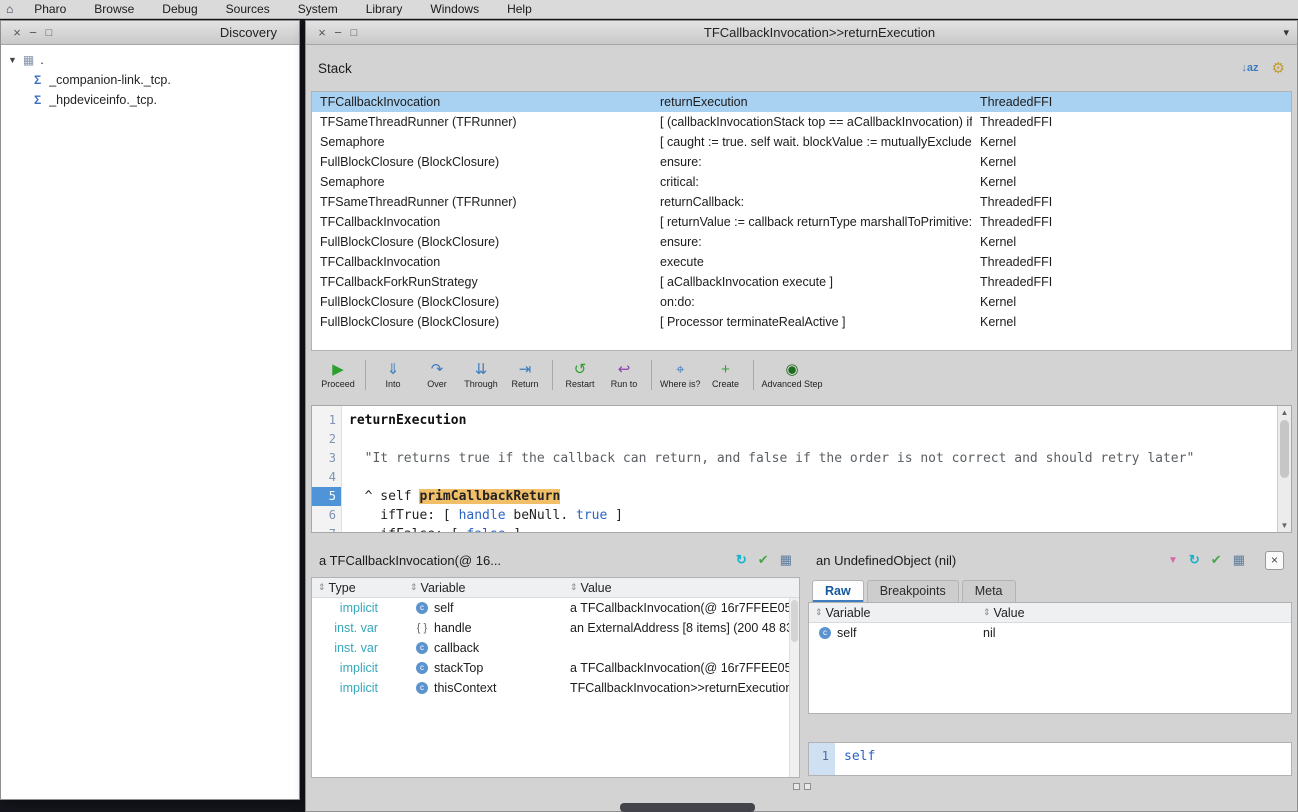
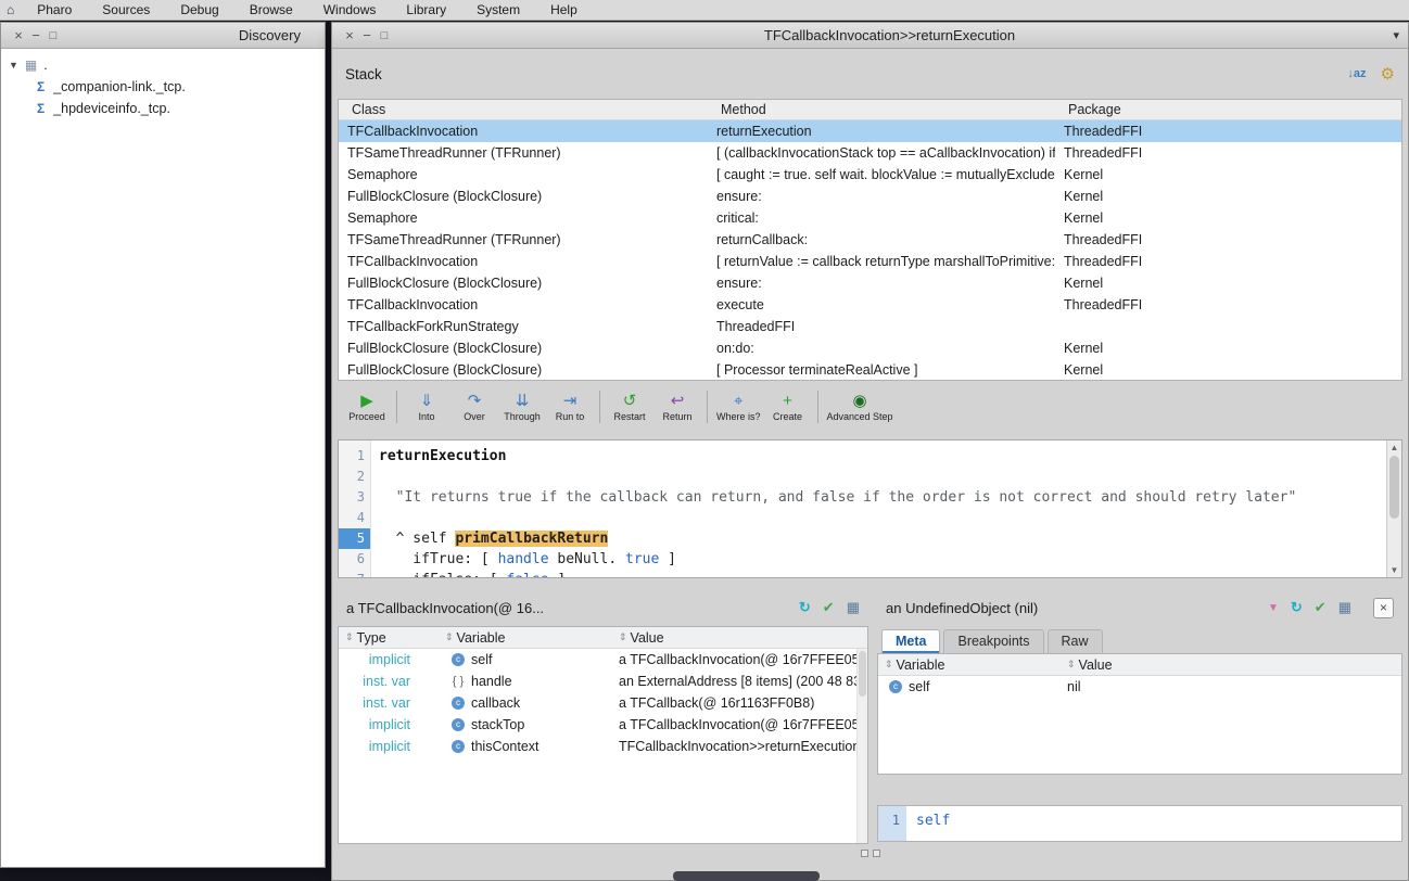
  ⌂
  Pharo
- Browse
+ Sources
  Debug
- Sources
+ Browse
- System
+ Windows
  Library
- Windows
+ System
  Help
  ×
  −
  □
  Discovery
  ▼
  ▦
  .
  Σ
  _companion-link._tcp.
  Σ
  _hpdeviceinfo._tcp.
  ×
  −
  □
  TFCallbackInvocation>>returnExecution
  ▾
  Stack
  ↓az
  ⚙
+ Class
+ Method
+ Package
  TFCallbackInvocation
  returnExecution
  ThreadedFFI
  TFSameThreadRunner (TFRunner)
  [ (callbackInvocationStack top == aCallbackInvocation) if
  ThreadedFFI
  Semaphore
  [ caught := true. self wait. blockValue := mutuallyExclude
  Kernel
  FullBlockClosure (BlockClosure)
  ensure:
  Kernel
  Semaphore
  critical:
  Kernel
  TFSameThreadRunner (TFRunner)
  returnCallback:
  ThreadedFFI
  TFCallbackInvocation
  [ returnValue := callback returnType marshallToPrimitive:
  ThreadedFFI
  FullBlockClosure (BlockClosure)
  ensure:
  Kernel
  TFCallbackInvocation
  execute
  ThreadedFFI
  TFCallbackForkRunStrategy
- [ aCallbackInvocation execute ]
  ThreadedFFI
  FullBlockClosure (BlockClosure)
  on:do:
  Kernel
  FullBlockClosure (BlockClosure)
  [ Processor terminateRealActive ]
  Kernel
  ▶
  Proceed
  ⇓
  Into
  ↷
  Over
  ⇊
  Through
  ⇥
- Return
+ Run to
  ↺
  Restart
  ↩
- Run to
+ Return
  ⌖
  Where is?
  +
  Create
  ◉
  Advanced Step
  1
  2
  3
  4
  5
  6
  returnExecution
  "It returns true if the callback can return, and false if the order is not correct and should retry later"
  ^ self primCallbackReturn
  ifTrue: [ handle beNull. true ]
  ▲
  ▼
  a TFCallbackInvocation(@ 16...
  ↻
  ✔
  ▦
  ⇕
  Type
  ⇕
  Variable
  ⇕
  Value
  implicit
  c
  self
  a TFCallbackInvocation(@ 16r7FFEE0
  inst. var
  { }
  handle
  an ExternalAddress [8 items] (200 48 8
  inst. var
  c
  callback
+ a TFCallback(@ 16r1163FF0B8)
  implicit
  c
  stackTop
  a TFCallbackInvocation(@ 16r7FFEE0
  implicit
  c
  thisContext
  TFCallbackInvocation>>returnExecutio
  an UndefinedObject (nil)
  ▼
  ↻
  ✔
  ▦
  ×
- Raw
+ Meta
  Breakpoints
- Meta
+ Raw
  ⇕
  Variable
  ⇕
  Value
  c
  self
  nil
  1
  self
